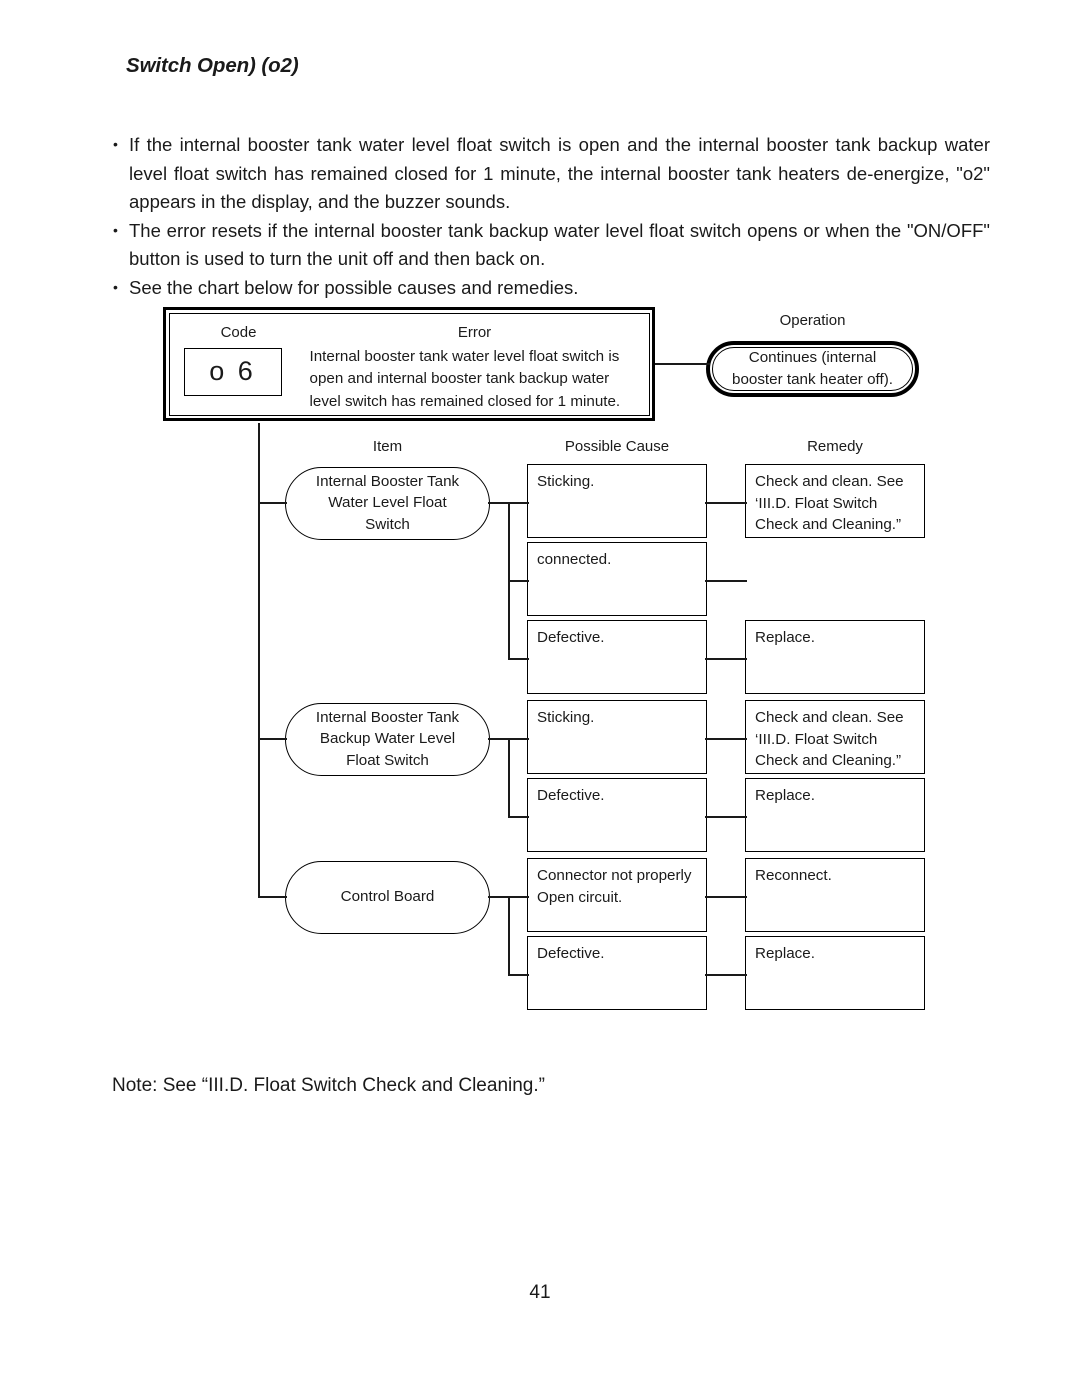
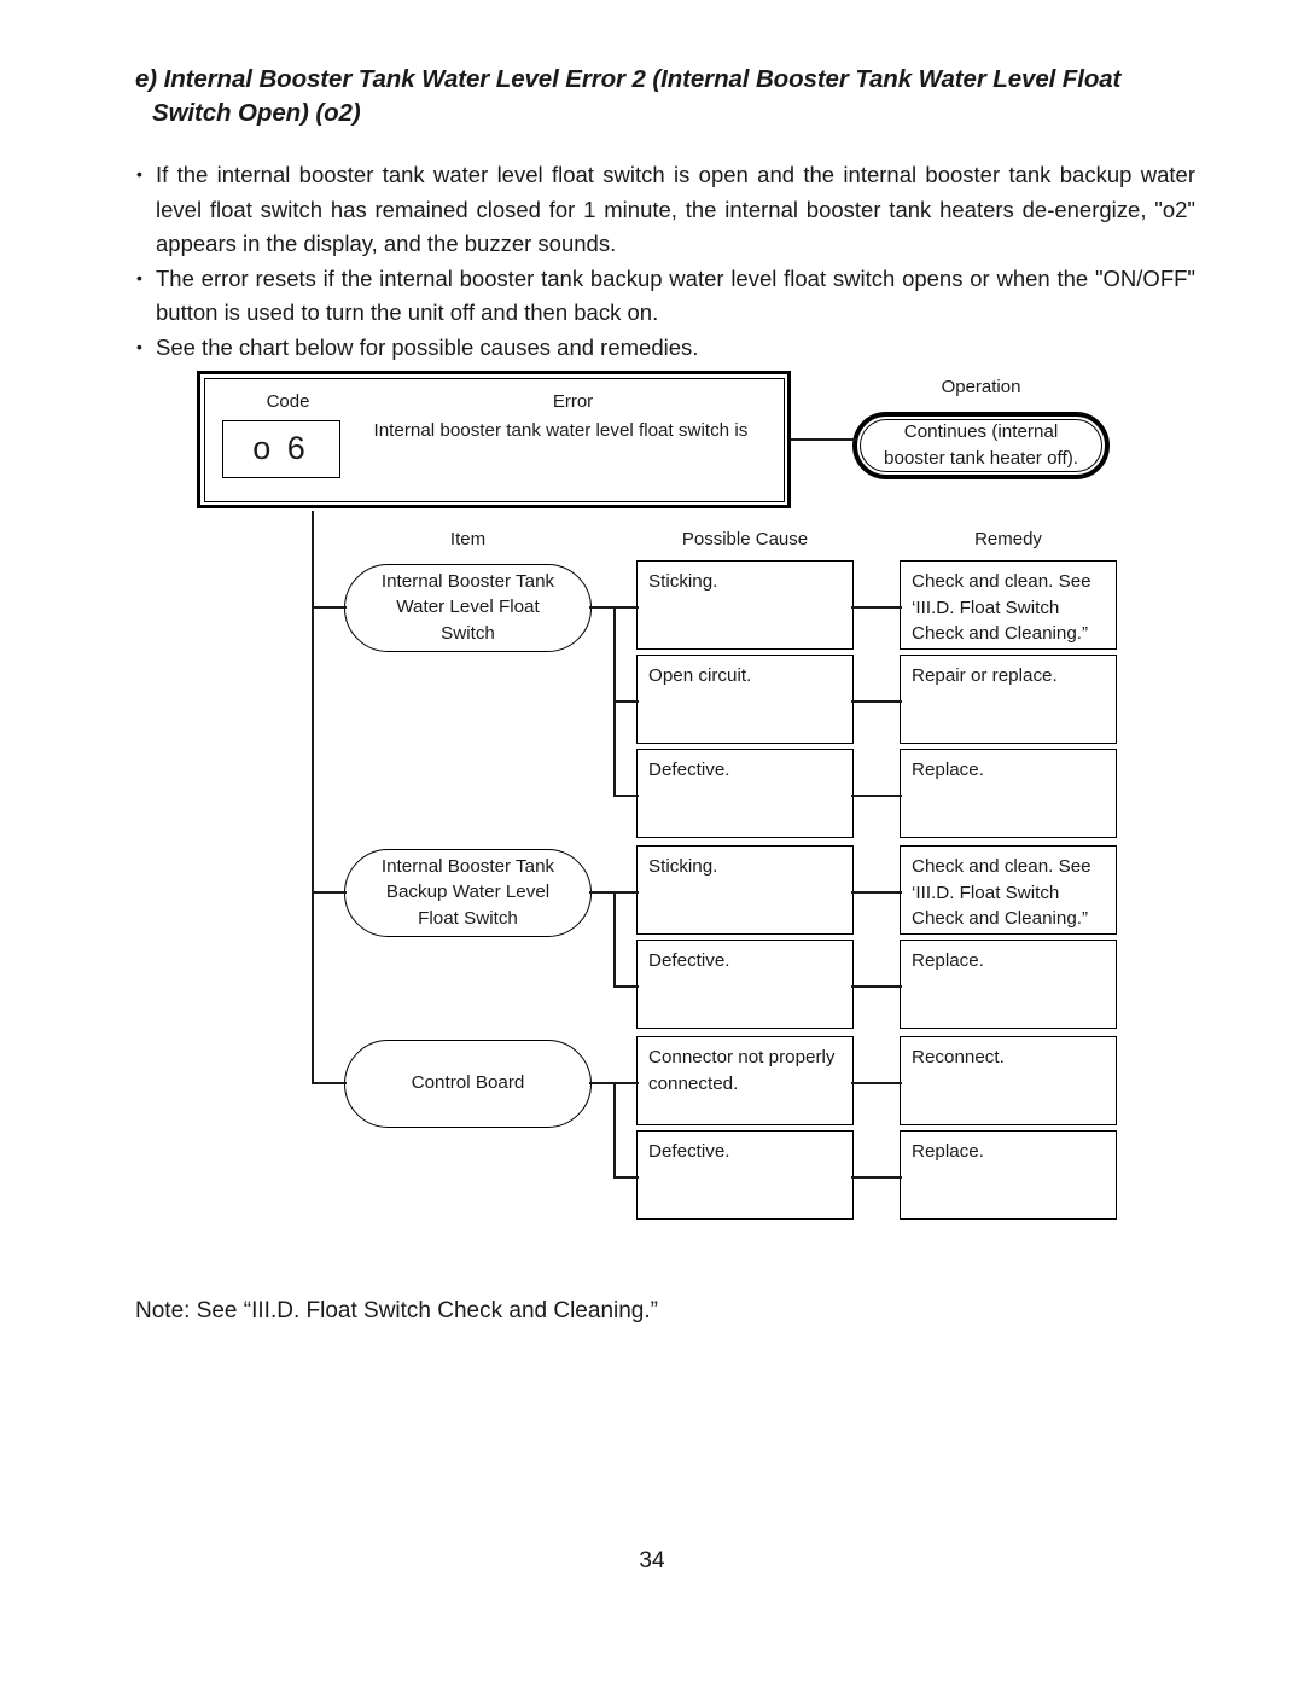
+ e) Internal Booster Tank Water Level Error 2 (Internal Booster Tank Water Level Float
  Switch Open) (o2)
  If the internal booster tank water level float switch is open and the internal booster tank backup water level float switch has remained closed for 1 minute, the internal booster tank heaters de-energize, "o2" appears in the display, and the buzzer sounds.
  The error resets if the internal booster tank backup water level float switch opens or when the "ON/OFF" button is used to turn the unit off and then back on.
  See the chart below for possible causes and remedies.
  Code
  Error
  o 6
  Internal booster tank water level float switch is
- open and internal booster tank backup water
- level switch has remained closed for 1 minute.
  Operation
  Continues (internal
  booster tank heater off).
  Item
  Possible Cause
  Remedy
  Internal Booster Tank
  Water Level Float
  Switch
  Sticking.
  Check and clean. See
  ‘III.D. Float Switch
  Check and Cleaning.”
- connected.
+ Open circuit.
+ Repair or replace.
  Defective.
  Replace.
  Internal Booster Tank
  Backup Water Level
  Float Switch
  Sticking.
  Check and clean. See
  ‘III.D. Float Switch
  Check and Cleaning.”
  Defective.
  Replace.
  Control Board
  Connector not properly
- Open circuit.
+ connected.
  Reconnect.
  Defective.
  Replace.
  Note: See “III.D. Float Switch Check and Cleaning.”
- 41
+ 34
